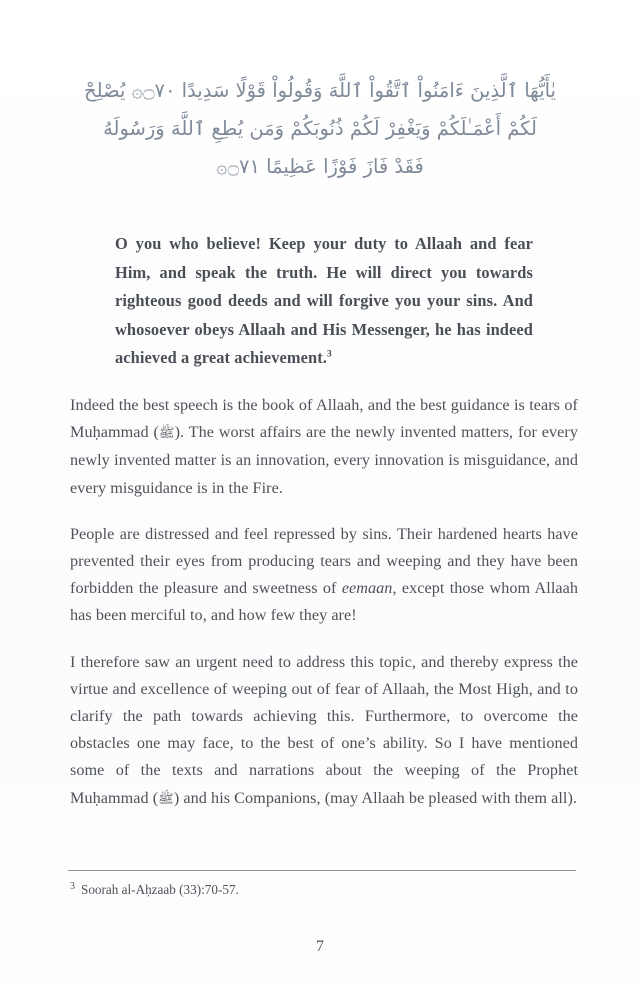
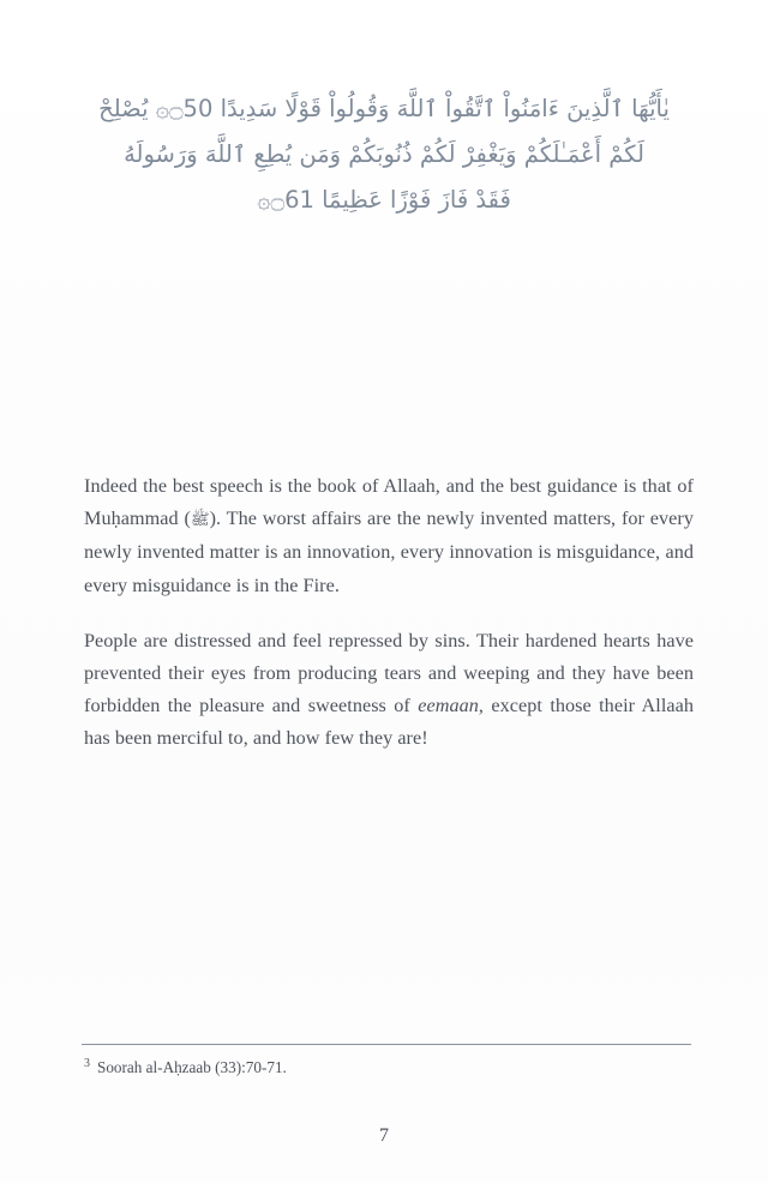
- يٰأَيُّهَا ٱلَّذِينَ ءَامَنُواْ ٱتَّقُواْ ٱللَّهَ وَقُولُواْ قَوْلًا سَدِيدًا ۝٧٠۞ يُصْلِحْ
+ يٰأَيُّهَا ٱلَّذِينَ ءَامَنُواْ ٱتَّقُواْ ٱللَّهَ وَقُولُواْ قَوْلًا سَدِيدًا ۝50۞ يُصْلِحْ
  لَكُمْ أَعْمَـٰلَكُمْ وَيَغْفِرْ لَكُمْ ذُنُوبَكُمْ وَمَن يُطِعِ ٱللَّهَ وَرَسُولَهُ
- فَقَدْ فَازَ فَوْزًا عَظِيمًا ۝٧١۞
+ فَقَدْ فَازَ فَوْزًا عَظِيمًا ۝61۞
- O you who believe! Keep your duty to Allaah and fear Him, and speak the truth. He will direct you towards righteous good deeds and will forgive you your sins. And whosoever obeys Allaah and His Messenger, he has indeed achieved a great achievement.3
- Indeed the best speech is the book of Allaah, and the best guidance is tears of Muḥammad (ﷺ). The worst affairs are the newly invented matters, for every newly invented matter is an innovation, every innovation is misguidance, and every misguidance is in the Fire.
+ Indeed the best speech is the book of Allaah, and the best guidance is that of Muḥammad (ﷺ). The worst affairs are the newly invented matters, for every newly invented matter is an innovation, every innovation is misguidance, and every misguidance is in the Fire.
- People are distressed and feel repressed by sins. Their hardened hearts have prevented their eyes from producing tears and weeping and they have been forbidden the pleasure and sweetness of eemaan, except those whom Allaah has been merciful to, and how few they are!
+ People are distressed and feel repressed by sins. Their hardened hearts have prevented their eyes from producing tears and weeping and they have been forbidden the pleasure and sweetness of eemaan, except those their Allaah has been merciful to, and how few they are!
- I therefore saw an urgent need to address this topic, and thereby express the virtue and excellence of weeping out of fear of Allaah, the Most High, and to clarify the path towards achieving this. Furthermore, to overcome the obstacles one may face, to the best of one’s ability. So I have mentioned some of the texts and narrations about the weeping of the Prophet Muḥammad (ﷺ) and his Companions, (may Allaah be pleased with them all).
- 3 Soorah al-Aḥzaab (33):70-57.
+ 3 Soorah al-Aḥzaab (33):70-71.
  7
